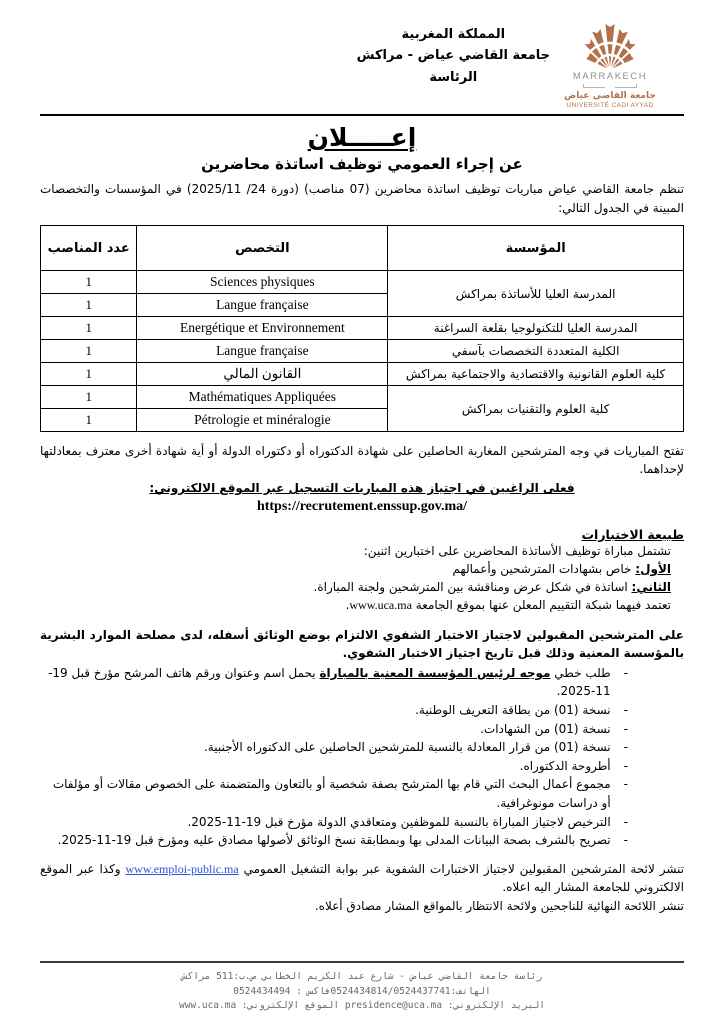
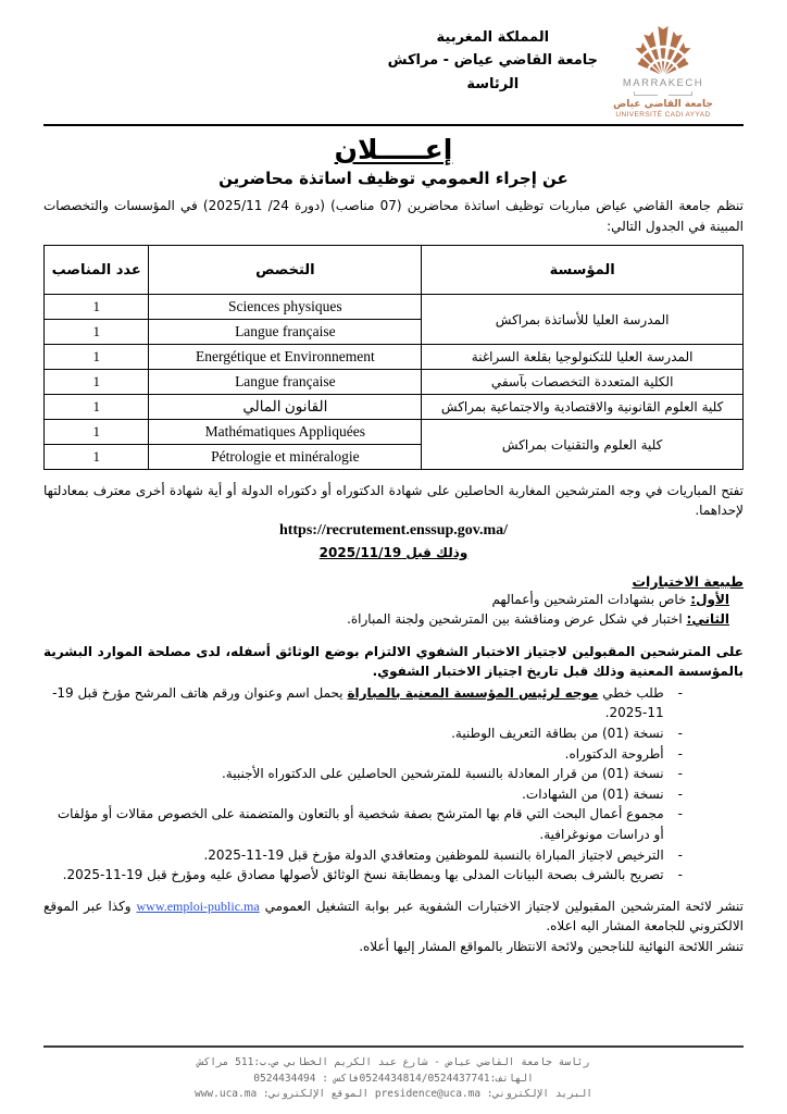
  MARRAKECH
  جامعة القاضي عياض
  المملكة المغربية
  جامعة القاضي عياض - مراكش
  الرئاسة
  إعـــــلان
  عن إجراء العمومي توظيف اساتذة محاضرين
  تنظم جامعة القاضي عياض مباريات توظيف اساتذة محاضرين (07 مناصب) (دورة 24/ 2025/11) في المؤسسات والتخصصات المبينة في الجدول التالي:
  المؤسسة	التخصص	عدد المناصب
  المدرسة العليا للأساتذة بمراكش	Sciences physiques	1
  Langue française	1
  المدرسة العليا للتكنولوجيا بقلعة السراغنة	Energétique et Environnement	1
  الكلية المتعددة التخصصات بآسفي	Langue française	1
  كلية العلوم القانونية والاقتصادية والاجتماعية بمراكش	القانون المالي	1
  كلية العلوم والتقنيات بمراكش	Mathématiques Appliquées	1
  Pétrologie et minéralogie	1
  تفتح المباريات في وجه المترشحين المغاربة الحاصلين على شهادة الدكتوراه أو دكتوراه الدولة أو أية شهادة أخرى معترف بمعادلتها لإحداهما.
- فعلى الراغبين في اجتياز هذه المباريات التسجيل عبر الموقع الالكتروني:
  https://recrutement.enssup.gov.ma/
+ وذلك قبل 2025/11/19
  طبيعة الاختبارات
- تشتمل مباراة توظيف الأساتذة المحاضرين على اختبارين اثنين:
  الأول: خاص بشهادات المترشحين وأعمالهم
- الثاني: اساتذة في شكل عرض ومناقشة بين المترشحين ولجنة المباراة.
+ الثاني: اختبار في شكل عرض ومناقشة بين المترشحين ولجنة المباراة.
- تعتمد فيهما شبكة التقييم المعلن عنها بموقع الجامعة www.uca.ma.
  على المترشحين المقبولين لاجتياز الاختبار الشفوي الالتزام بوضع الوثائق أسفله، لدى مصلحة الموارد البشرية بالمؤسسة المعنية وذلك قبل تاريخ اجتياز الاختبار الشفوي.
  -
  طلب خطي موجه لرئيس المؤسسة المعنية بالمباراة يحمل اسم وعنوان ورقم هاتف المرشح مؤرخ قبل 19-11-2025.
  -
  نسخة (01) من بطاقة التعريف الوطنية.
  -
- نسخة (01) من الشهادات.
+ أطروحة الدكتوراه.
  -
  نسخة (01) من قرار المعادلة بالنسبة للمترشحين الحاصلين على الدكتوراه الأجنبية.
  -
- أطروحة الدكتوراه.
+ نسخة (01) من الشهادات.
  -
  مجموع أعمال البحث التي قام بها المترشح بصفة شخصية أو بالتعاون والمتضمنة على الخصوص مقالات أو مؤلفات أو دراسات مونوغرافية.
  -
  الترخيص لاجتياز المباراة بالنسبة للموظفين ومتعاقدي الدولة مؤرخ قبل 19-11-2025.
  -
  تصريح بالشرف بصحة البيانات المدلى بها وبمطابقة نسخ الوثائق لأصولها مصادق عليه ومؤرخ قبل 19-11-2025.
  تنشر لائحة المترشحين المقبولين لاجتياز الاختبارات الشفوية عبر بوابة التشغيل العمومي www.emploi-public.ma وكذا عبر الموقع الالكتروني للجامعة المشار اليه اعلاه.
- تنشر اللائحة النهائية للناجحين ولائحة الانتظار بالمواقع المشار مصادق أعلاه.
+ تنشر اللائحة النهائية للناجحين ولائحة الانتظار بالمواقع المشار إليها أعلاه.
  رئاسة جامعة القاضي عياض - شارع عبد الكريم الخطابي ص.ب:511 مراكش
  الهاتف:0524434814/0524437741فاكس : 0524434494
  البريد الإلكتروني: presidence@uca.ma الموقع الإلكتروني: www.uca.ma
